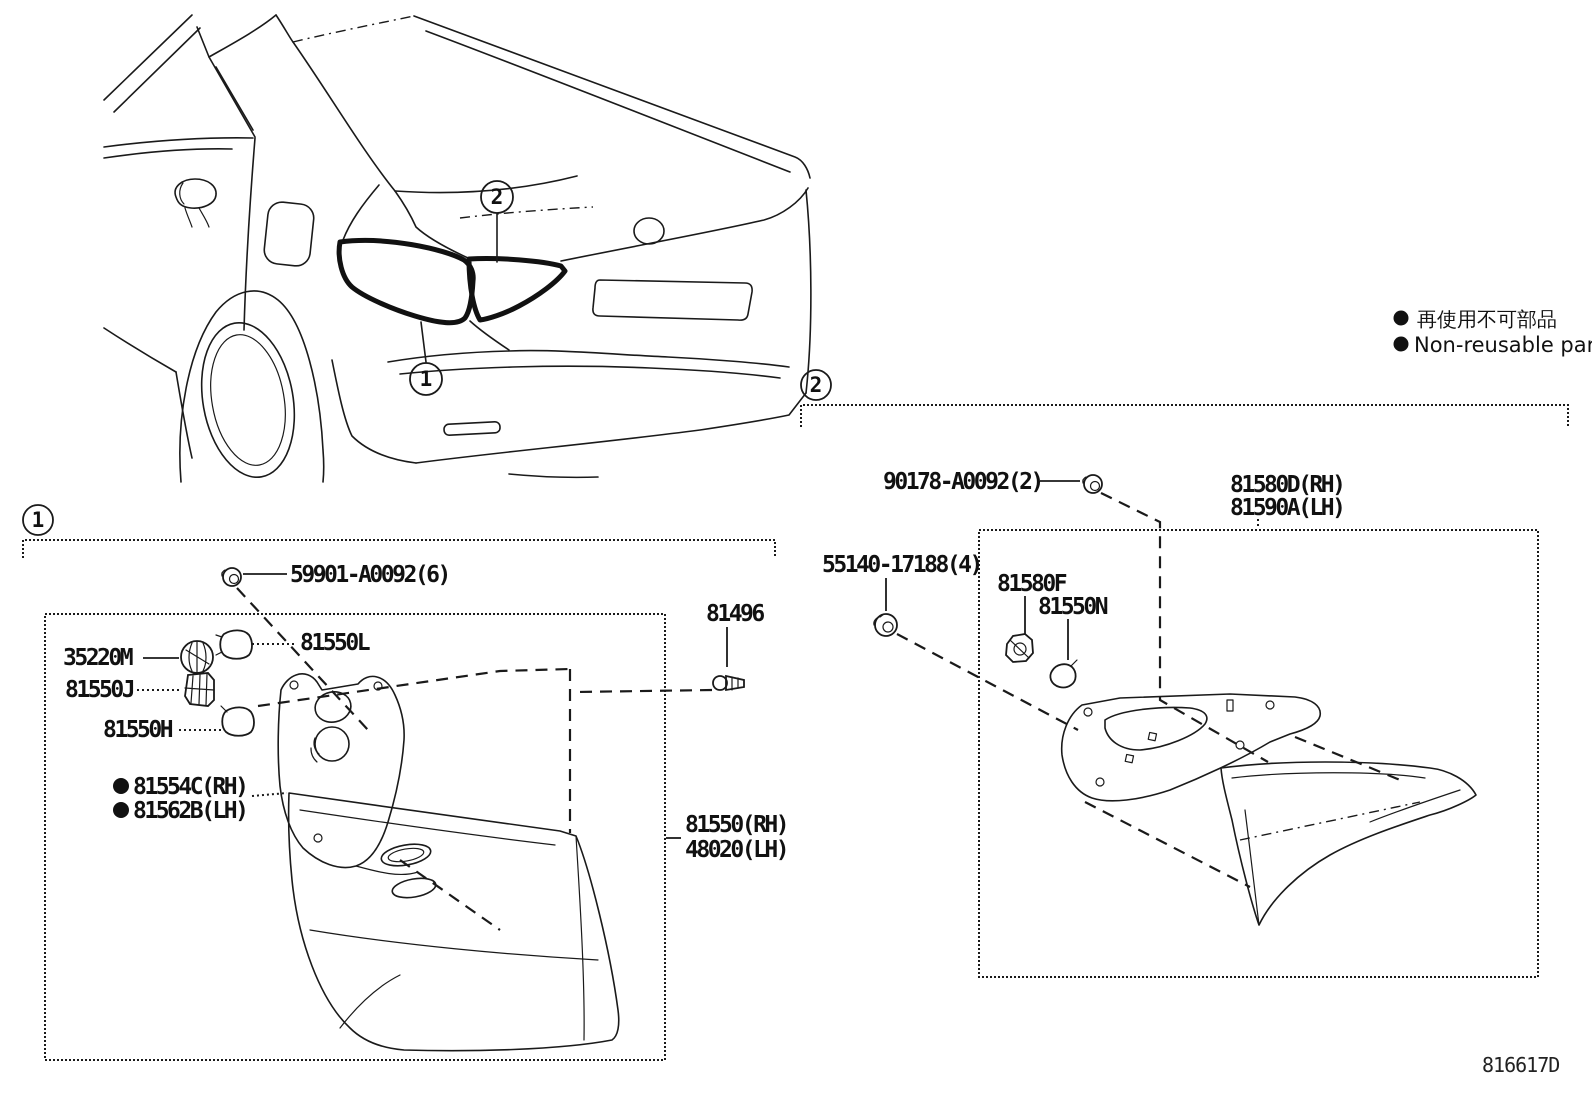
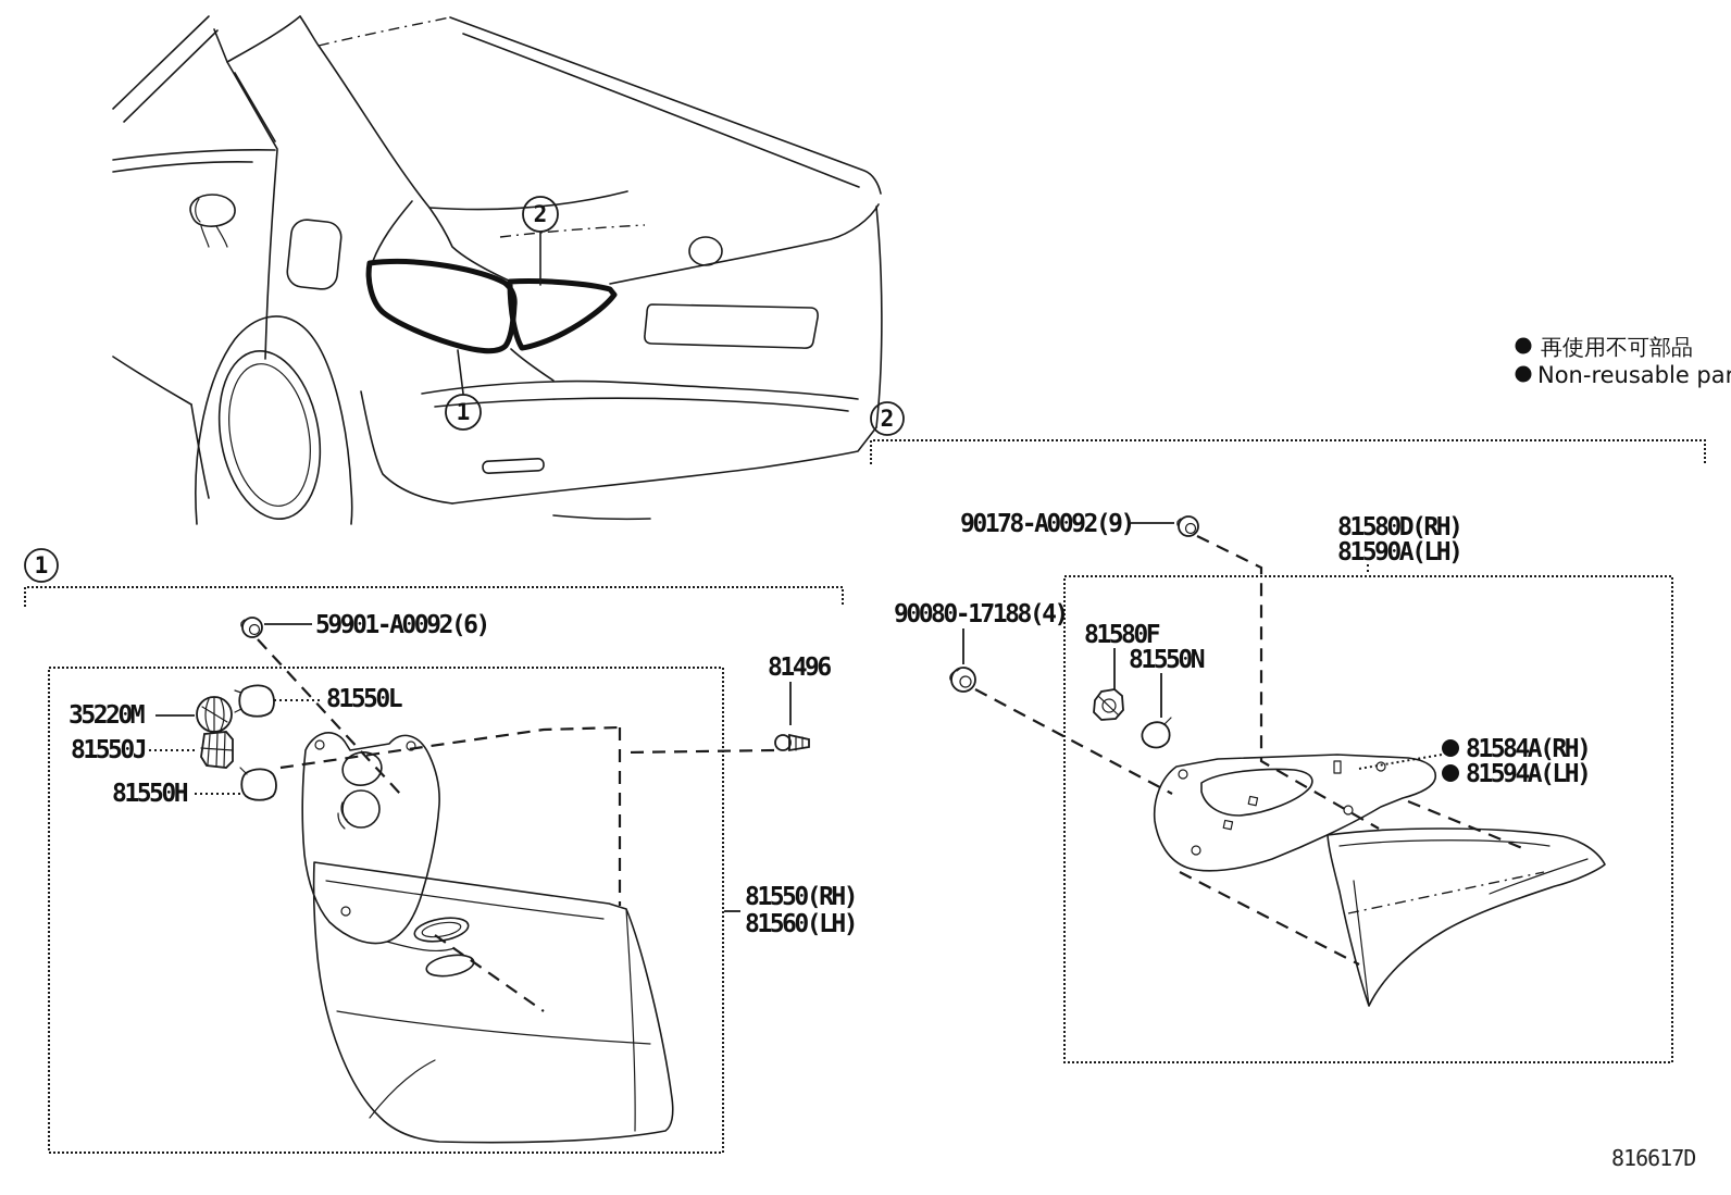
  1
  2
  再使用不可部品
  Non-reusable par
  1
  59901-A0092(6)
  35220M
  81550L
  81550J
  81550H
- 81554C(RH)
- 81562B(LH)
  81496
  81550(RH)
- 48020(LH)
+ 81560(LH)
  2
- 90178-A0092(2)
+ 90178-A0092(9)
  81580D(RH)
  81590A(LH)
- 55140-17188(4)
+ 90080-17188(4)
  81580F
  81550N
+ 81584A(RH)
+ 81594A(LH)
  816617D
